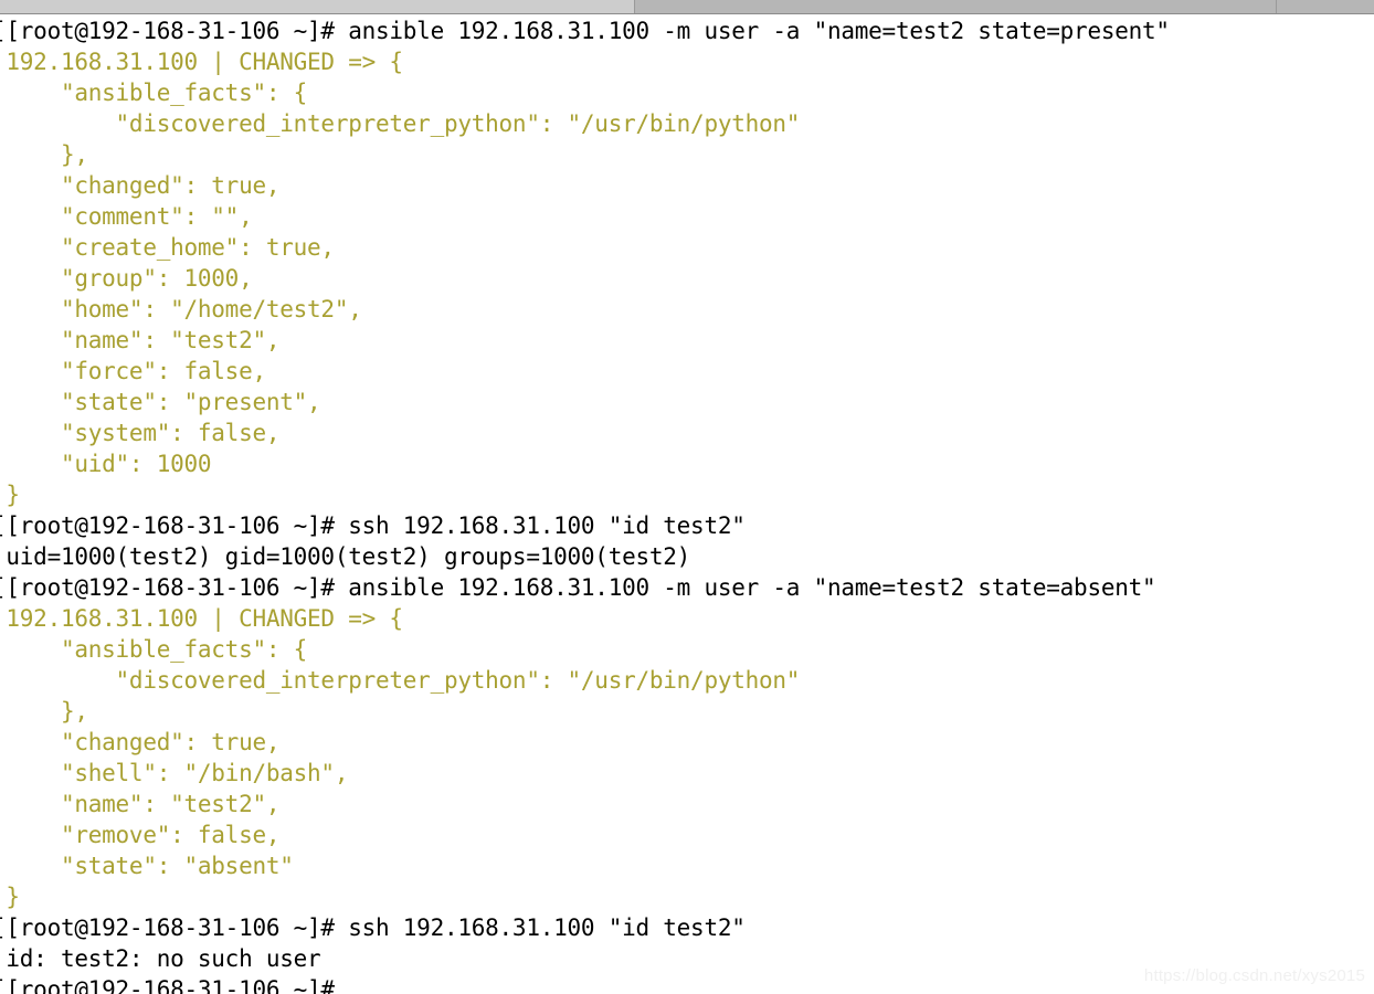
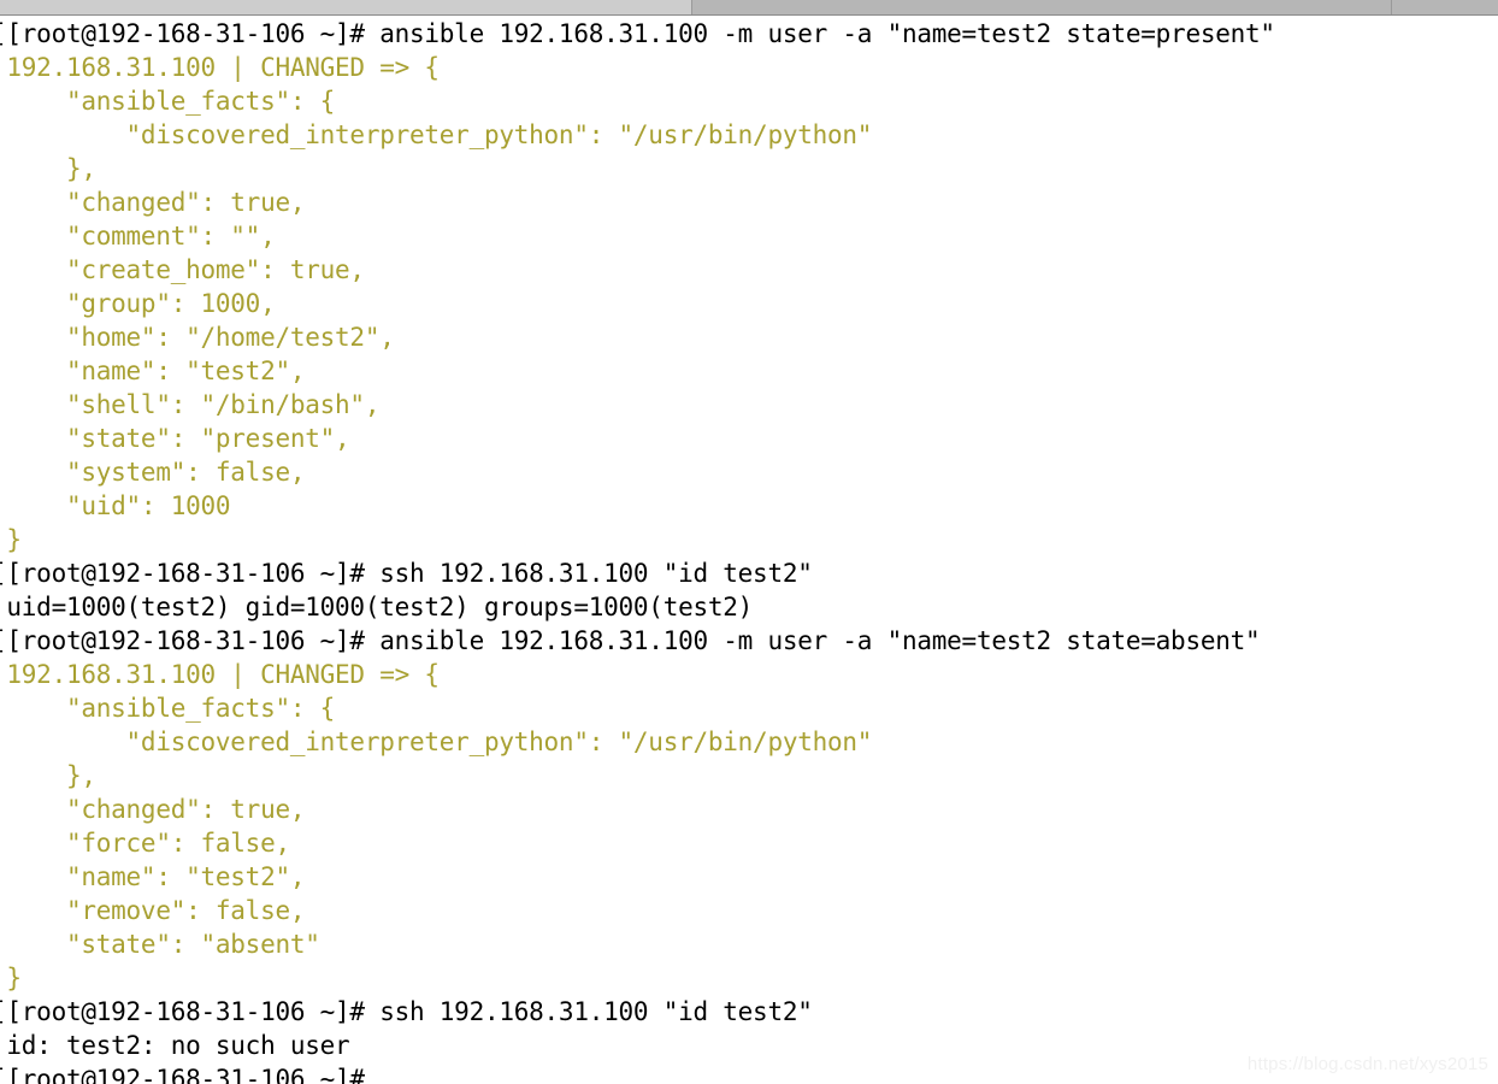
  [root@192-168-31-106 ~]# ansible 192.168.31.100 -m user -a "name=test2 state=present"
  192.168.31.100 | CHANGED => {
  "ansible_facts": {
  "discovered_interpreter_python": "/usr/bin/python"
  },
  "changed": true,
  "comment": "",
  "create_home": true,
  "group": 1000,
  "home": "/home/test2",
  "name": "test2",
- "force": false,
+ "shell": "/bin/bash",
  "state": "present",
  "system": false,
  "uid": 1000
  }
  [root@192-168-31-106 ~]# ssh 192.168.31.100 "id test2"
  uid=1000(test2) gid=1000(test2) groups=1000(test2)
  [root@192-168-31-106 ~]# ansible 192.168.31.100 -m user -a "name=test2 state=absent"
  192.168.31.100 | CHANGED => {
  "ansible_facts": {
  "discovered_interpreter_python": "/usr/bin/python"
  },
  "changed": true,
- "shell": "/bin/bash",
+ "force": false,
  "name": "test2",
  "remove": false,
  "state": "absent"
  }
  [root@192-168-31-106 ~]# ssh 192.168.31.100 "id test2"
  id: test2: no such user
  [root@192-168-31-106 ~]#
